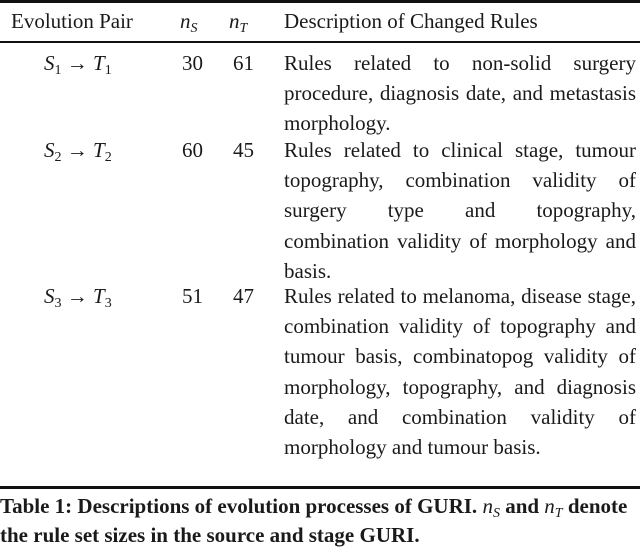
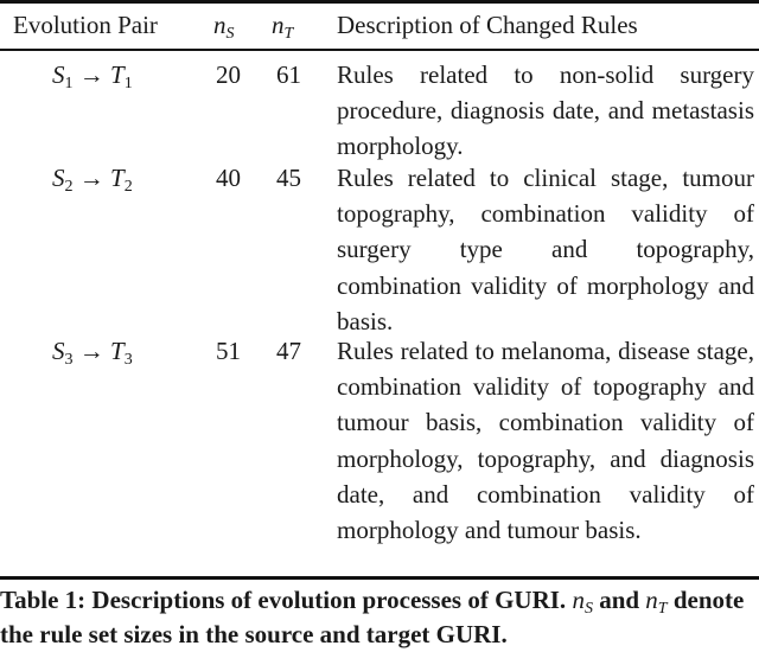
  Evolution Pair
  nS
  nT
  Description of Changed Rules
  S1 → T1
- 30
+ 20
  61
  Rules related to non-solid surgery procedure, diagnosis date, and metastasis morphology.
  S2 → T2
- 60
+ 40
  45
  Rules related to clinical stage, tu­mour topography, combination va­lidity of surgery type and topogra­phy, combination validity of mor­phology and basis.
  S3 → T3
  51
  47
- Rules related to melanoma, disease stage, combination validity of topog­raphy and tumour basis, combina­topog validity of morphology, topog­raphy, and diagnosis date, and com­bination validity of morphology and tumour basis.
+ Rules related to melanoma, disease stage, combination validity of topog­raphy and tumour basis, combina­tion validity of morphology, topog­raphy, and diagnosis date, and com­bination validity of morphology and tumour basis.
- Table 1: Descriptions of evolution processes of GURI. nS and nT denote the rule set sizes in the source and stage GURI.
+ Table 1: Descriptions of evolution processes of GURI. nS and nT denote the rule set sizes in the source and target GURI.
